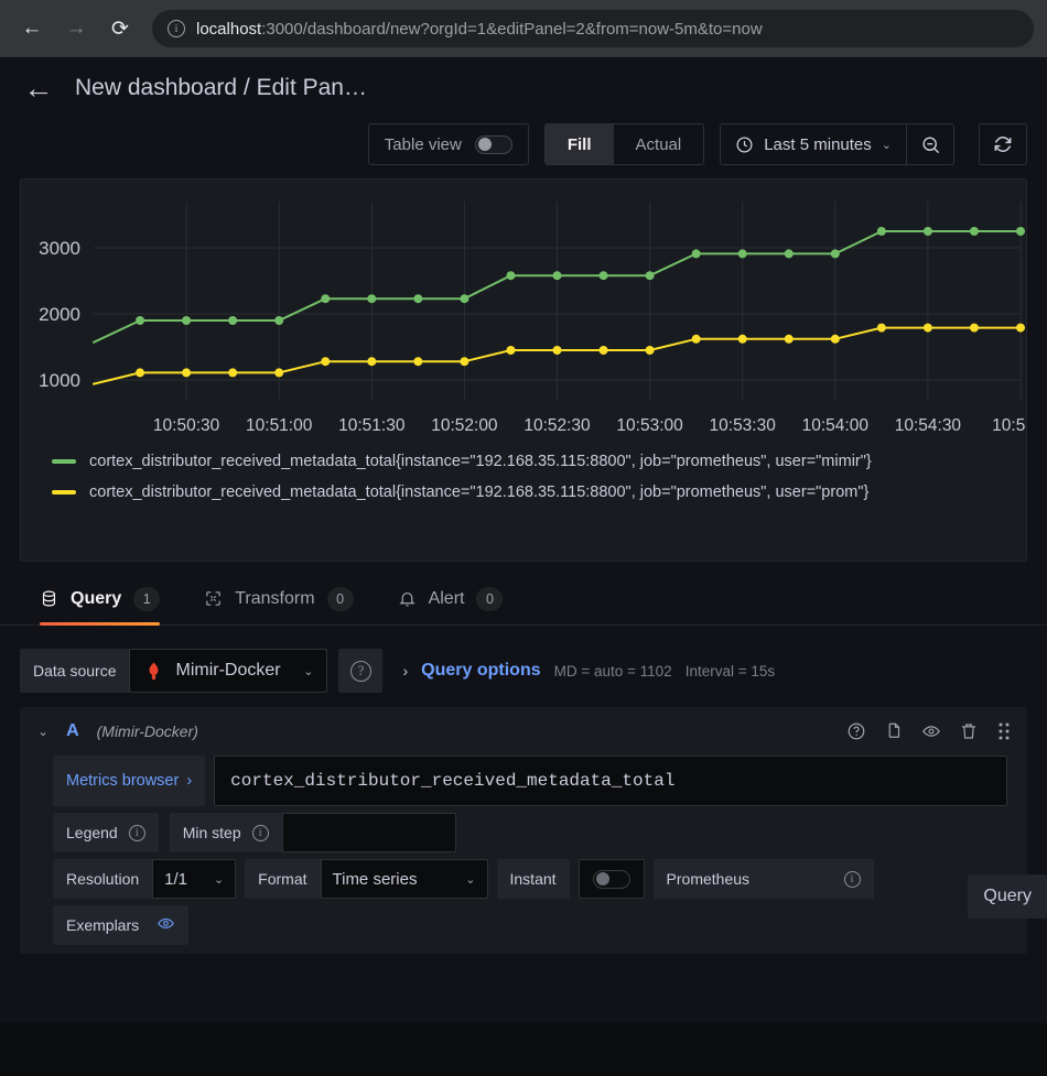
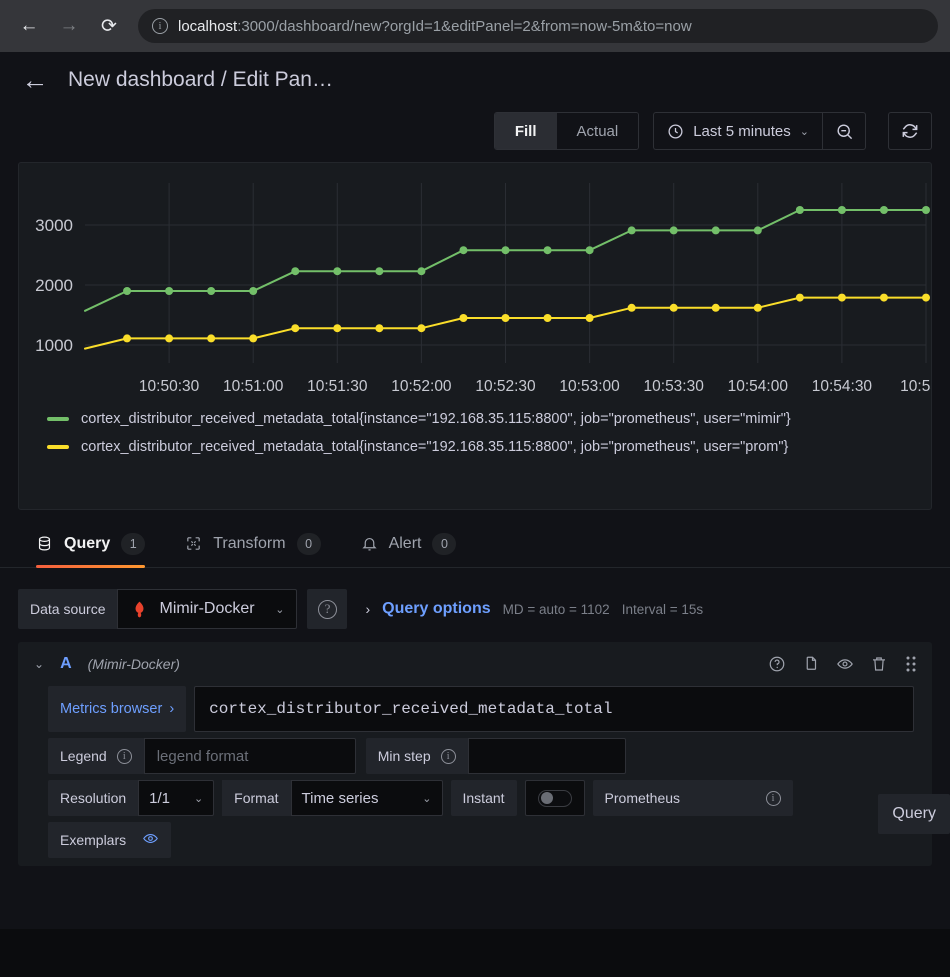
  ←
  →
  ⟳
  i
  localhost:3000/dashboard/new?orgId=1&editPanel=2&from=now-5m&to=now
  ←
  New dashboard / Edit Pan…
- Table view
  Fill
  Actual
  Last 5 minutes
  ⌄
  1000
  2000
  3000
  10:50:30
  10:51:00
  10:51:30
  10:52:00
  10:52:30
  10:53:00
  10:53:30
  10:54:00
  10:54:30
  cortex_distributor_received_metadata_total{instance="192.168.35.115:8800", job="prometheus", user="mimir"}
  cortex_distributor_received_metadata_total{instance="192.168.35.115:8800", job="prometheus", user="prom"}
  Query
  1
  Transform
  0
  Alert
  0
  Data source
  Mimir-Docker
  ⌄
  ?
  ›
  Query options
  MD = auto = 1102
  Interval = 15s
  Query
  ⌄
  A
  (Mimir-Docker)
  Metrics browser
  ›
  cortex_distributor_received_metadata_total
  Legend
  i
+ legend format
  Min step
  i
  Resolution
  1/1
  ⌄
  Format
  Time series
  ⌄
  Instant
  Prometheus
  i
  Exemplars
